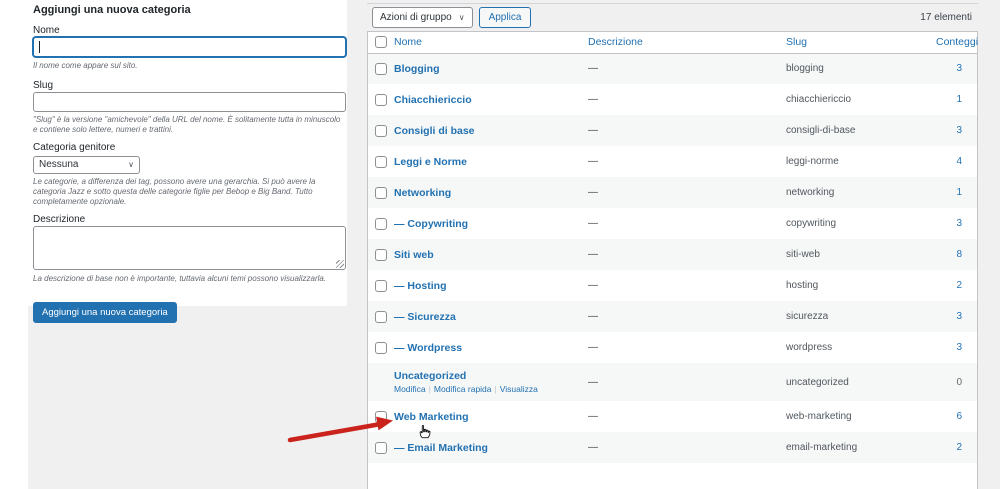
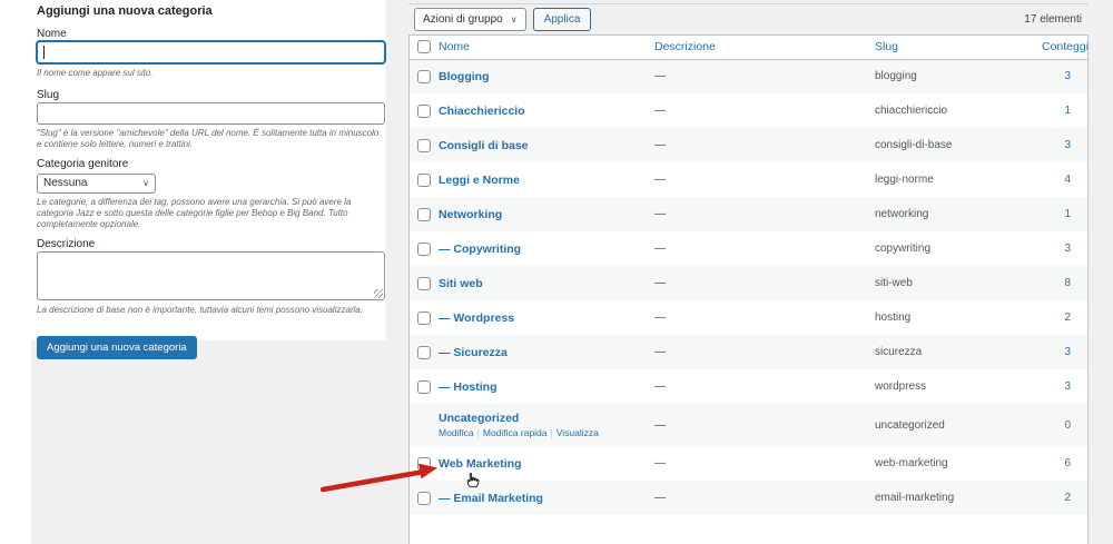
  Aggiungi una nuova categoria
  Nome
  Il nome come appare sul sito.
  Slug
  "Slug" è la versione "amichevole" della URL del nome. È solitamente tutta in minuscolo e contiene solo lettere, numeri e trattini.
  Categoria genitore
  Nessuna
  ∨
  Le categorie, a differenza dei tag, possono avere una gerarchia. Si può avere la categoria Jazz e sotto questa delle categorie figlie per Bebop e Big Band. Tutto completamente opzionale.
  Descrizione
  La descrizione di base non è importante, tuttavia alcuni temi possono visualizzarla.
  Aggiungi una nuova categoria
  Azioni di gruppo
  ∨
  Applica
  17 elementi
  	Nome	Descrizione	Slug	Conteggi
  	Blogging	—	blogging	3
  	Chiacchiericcio	—	chiacchiericcio	1
  	Consigli di base	—	consigli-di-base	3
  	Leggi e Norme	—	leggi-norme	4
  	Networking	—	networking	1
  	— Copywriting	—	copywriting	3
  	Siti web	—	siti-web	8
- 	— Hosting	—	hosting	2
+ 	— Wordpress	—	hosting	2
  	— Sicurezza	—	sicurezza	3
- 	— Wordpress	—	wordpress	3
+ 	— Hosting	—	wordpress	3
  	Uncategorized Modifica | Modifica rapida | Visualizza	—	uncategorized	0
  	Web Marketing	—	web-marketing	6
  	— Email Marketing	—	email-marketing	2
